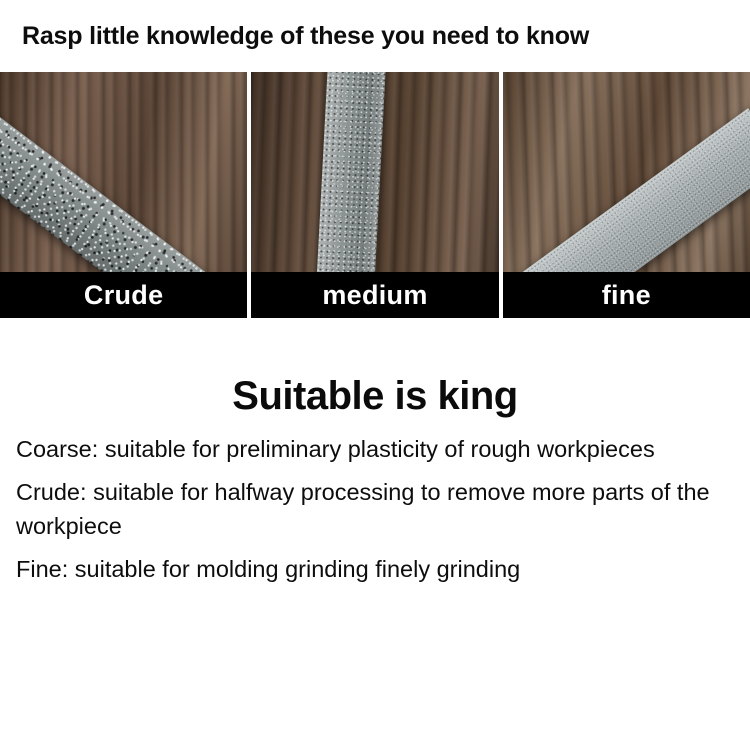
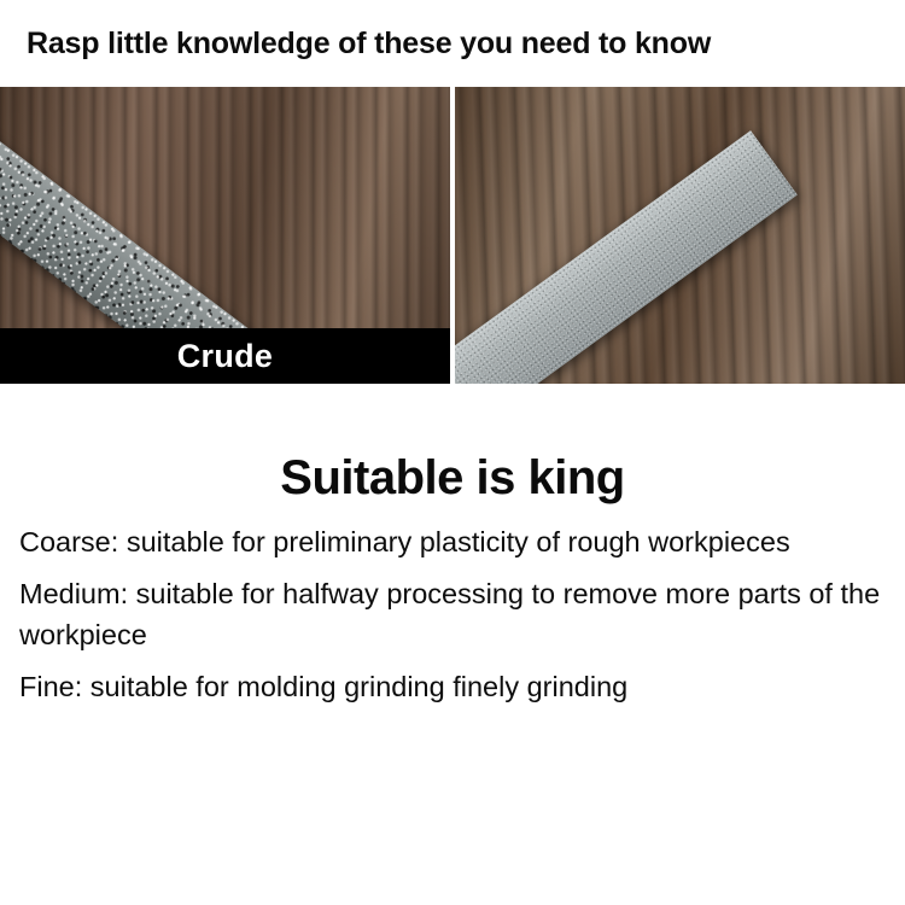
  Rasp little knowledge of these you need to know
  Crude
- medium
- fine
  Suitable is king
  Coarse: suitable for preliminary plasticity of rough workpieces
- Crude: suitable for halfway processing to remove more parts of the workpiece
+ Medium: suitable for halfway processing to remove more parts of the workpiece
  Fine: suitable for molding grinding finely grinding
